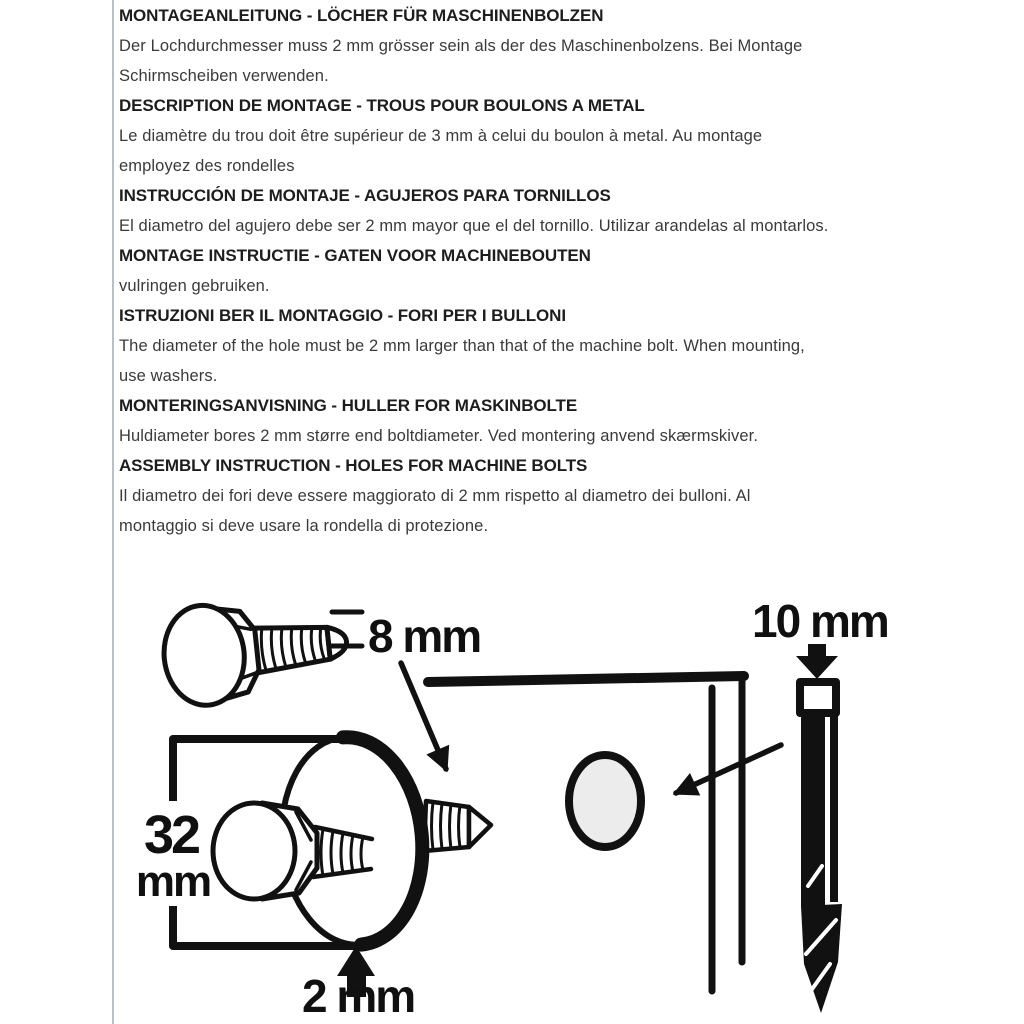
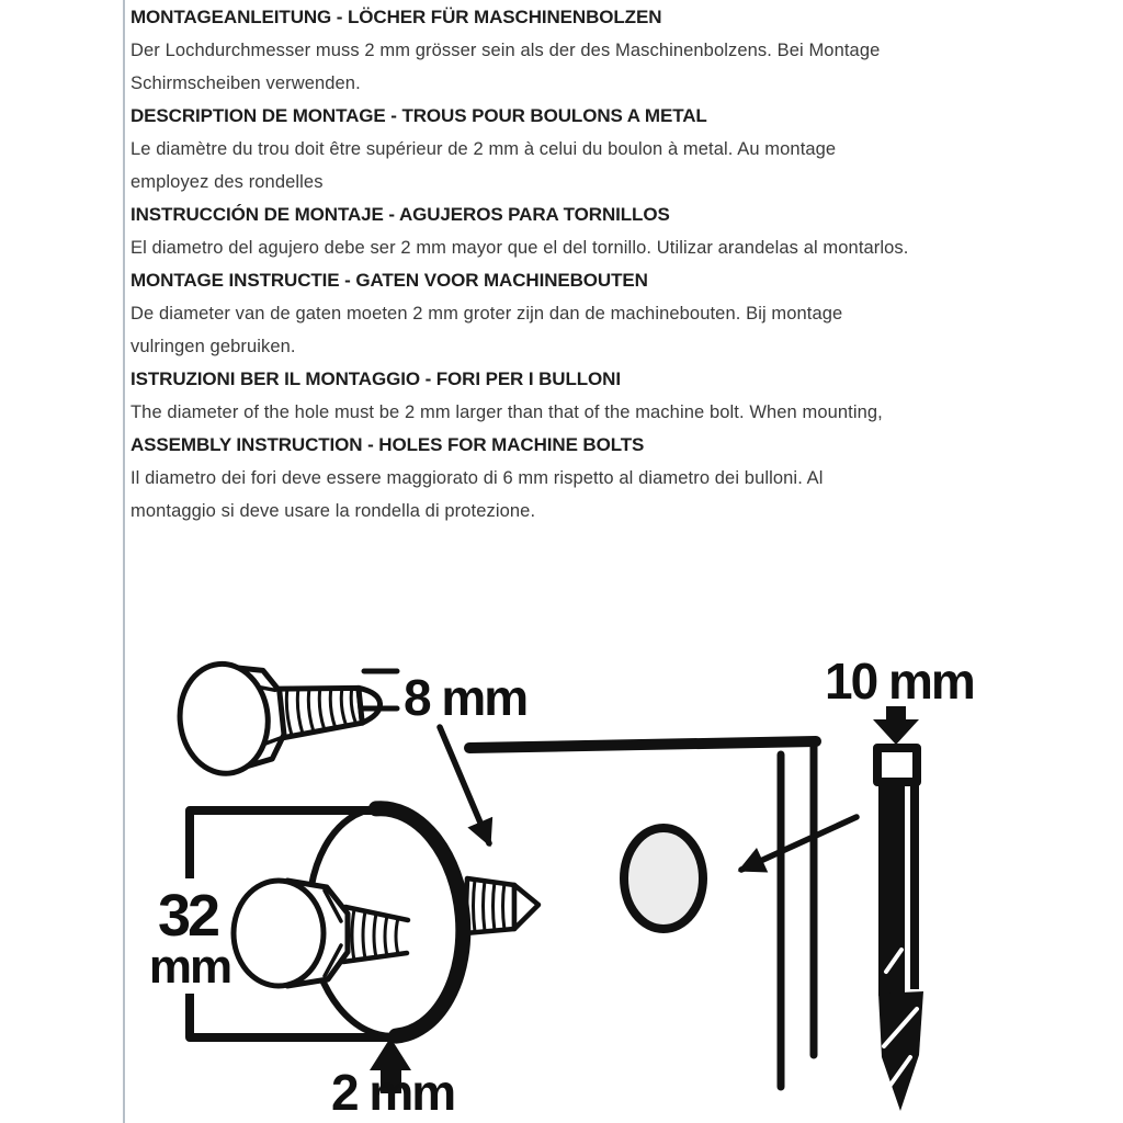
  MONTAGEANLEITUNG - LÖCHER FÜR MASCHINENBOLZEN
  Der Lochdurchmesser muss 2 mm grösser sein als der des Maschinenbolzens. Bei Montage
  Schirmscheiben verwenden.
  DESCRIPTION DE MONTAGE - TROUS POUR BOULONS A METAL
- Le diamètre du trou doit être supérieur de 3 mm à celui du boulon à metal. Au montage
+ Le diamètre du trou doit être supérieur de 2 mm à celui du boulon à metal. Au montage
  employez des rondelles
  INSTRUCCIÓN DE MONTAJE - AGUJEROS PARA TORNILLOS
  El diametro del agujero debe ser 2 mm mayor que el del tornillo. Utilizar arandelas al montarlos.
  MONTAGE INSTRUCTIE - GATEN VOOR MACHINEBOUTEN
+ De diameter van de gaten moeten 2 mm groter zijn dan de machinebouten. Bij montage
  vulringen gebruiken.
  ISTRUZIONI BER IL MONTAGGIO - FORI PER I BULLONI
  The diameter of the hole must be 2 mm larger than that of the machine bolt. When mounting,
- use washers.
- MONTERINGSANVISNING - HULLER FOR MASKINBOLTE
- Huldiameter bores 2 mm større end boltdiameter. Ved montering anvend skærmskiver.
  ASSEMBLY INSTRUCTION - HOLES FOR MACHINE BOLTS
- Il diametro dei fori deve essere maggiorato di 2 mm rispetto al diametro dei bulloni. Al
+ Il diametro dei fori deve essere maggiorato di 6 mm rispetto al diametro dei bulloni. Al
  montaggio si deve usare la rondella di protezione.
  8 mm
  32
  mm
  2 mm
  10 mm
